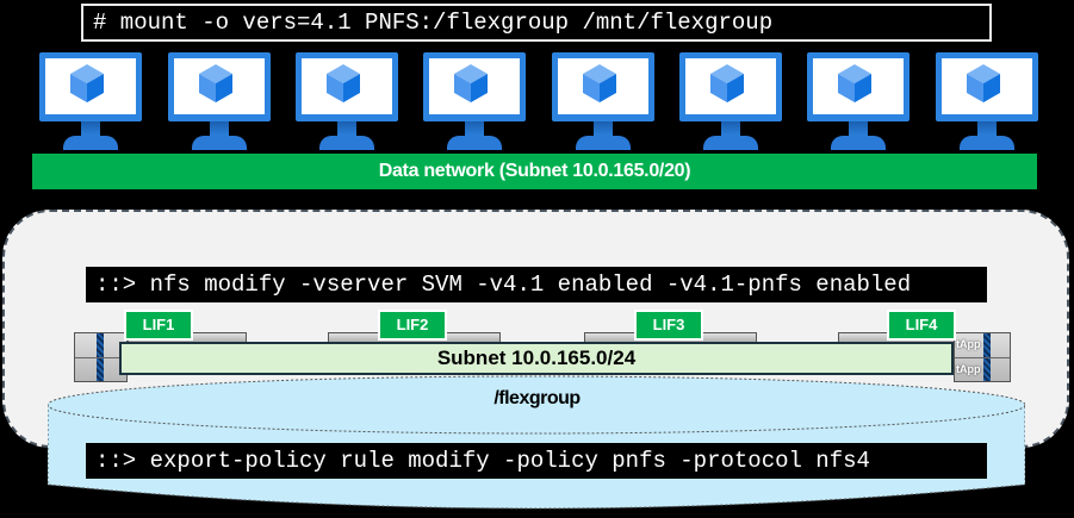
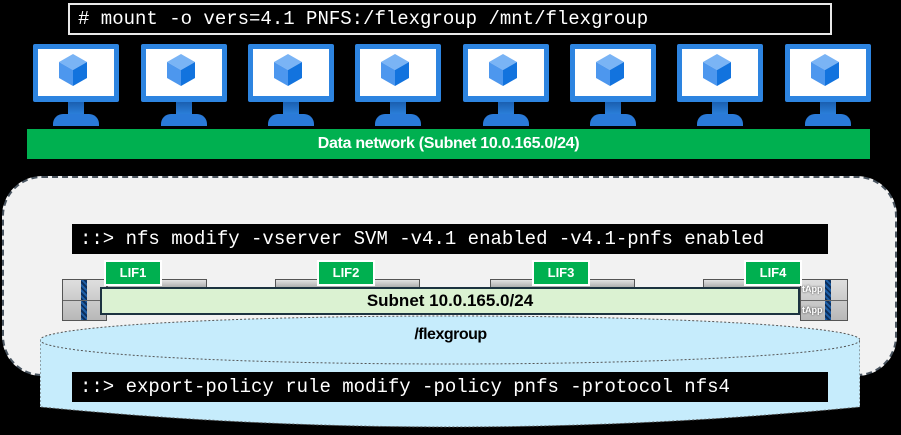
  # mount -o vers=4.1 PNFS:/flexgroup /mnt/flexgroup
- Data network (Subnet 10.0.165.0/20)
+ Data network (Subnet 10.0.165.0/24)
  ::> nfs modify -vserver SVM -v4.1 enabled -v4.1-pnfs enabled
  tApp
  tApp
  Subnet 10.0.165.0/24
  LIF1
  LIF2
  LIF3
  LIF4
  /flexgroup
  ::> export-policy rule modify -policy pnfs -protocol nfs4
